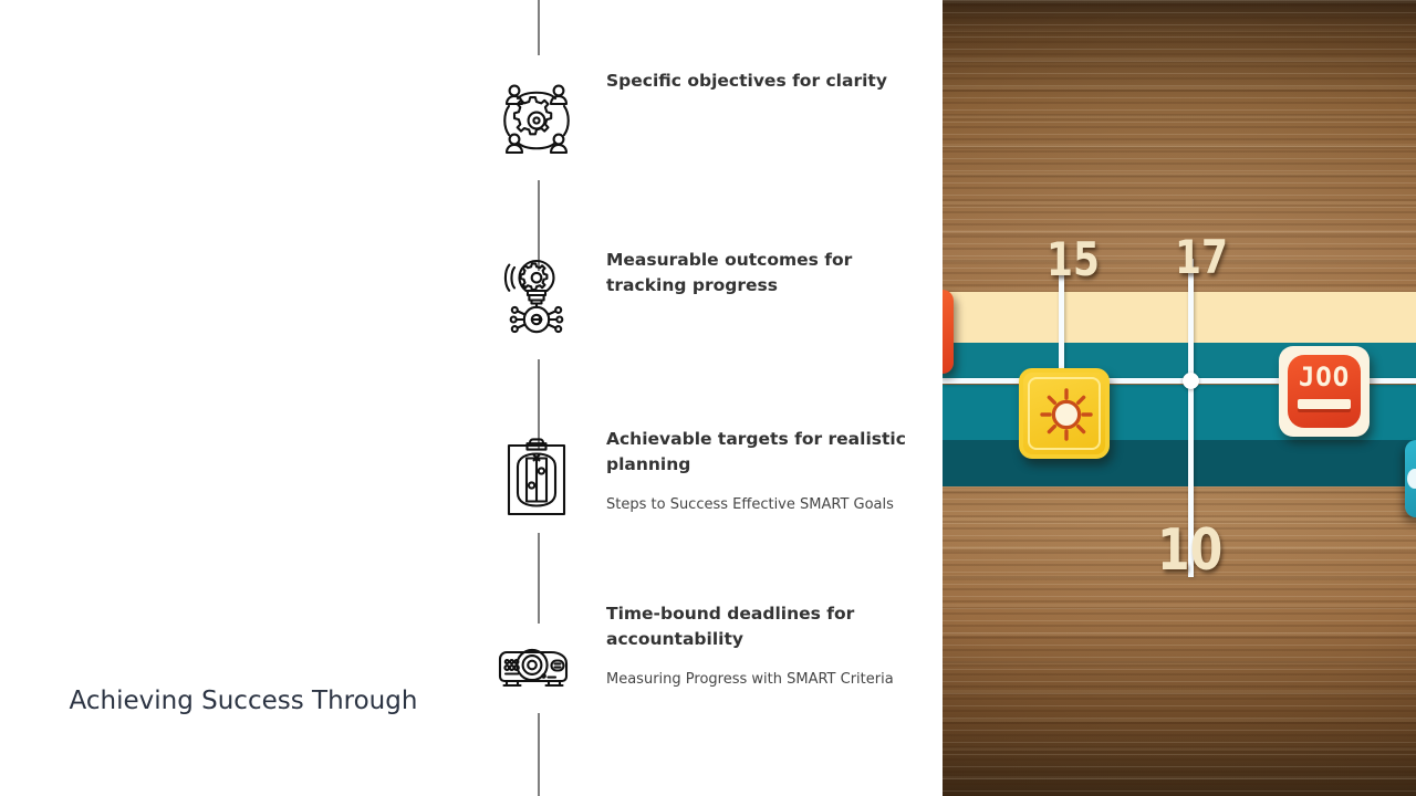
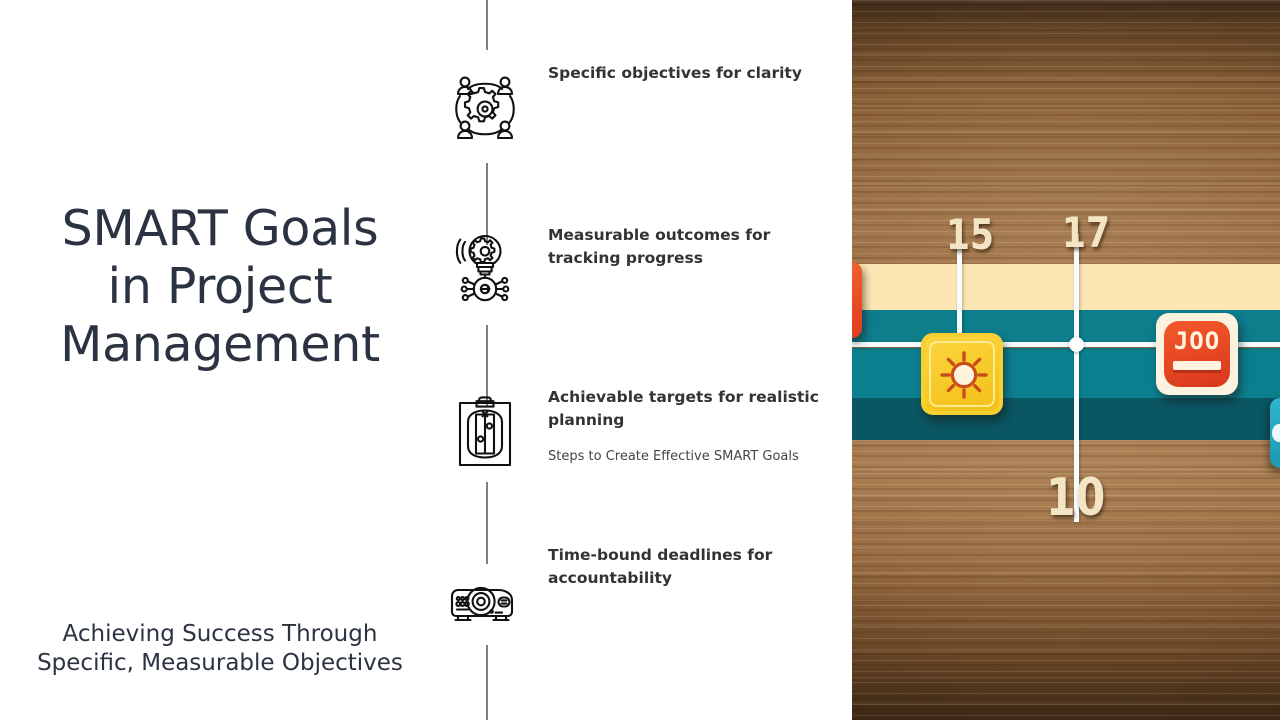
+ SMART Goals
+ in Project
+ Management
  Achieving Success Through
+ Specific, Measurable Objectives
  Specific objectives for clarity
  Measurable outcomes for tracking progress
  Achievable targets for realistic planning
- Steps to Success Effective SMART Goals
+ Steps to Create Effective SMART Goals
  Time-bound deadlines for accountability
- Measuring Progress with SMART Criteria
  15
  17
  10
  JOO
